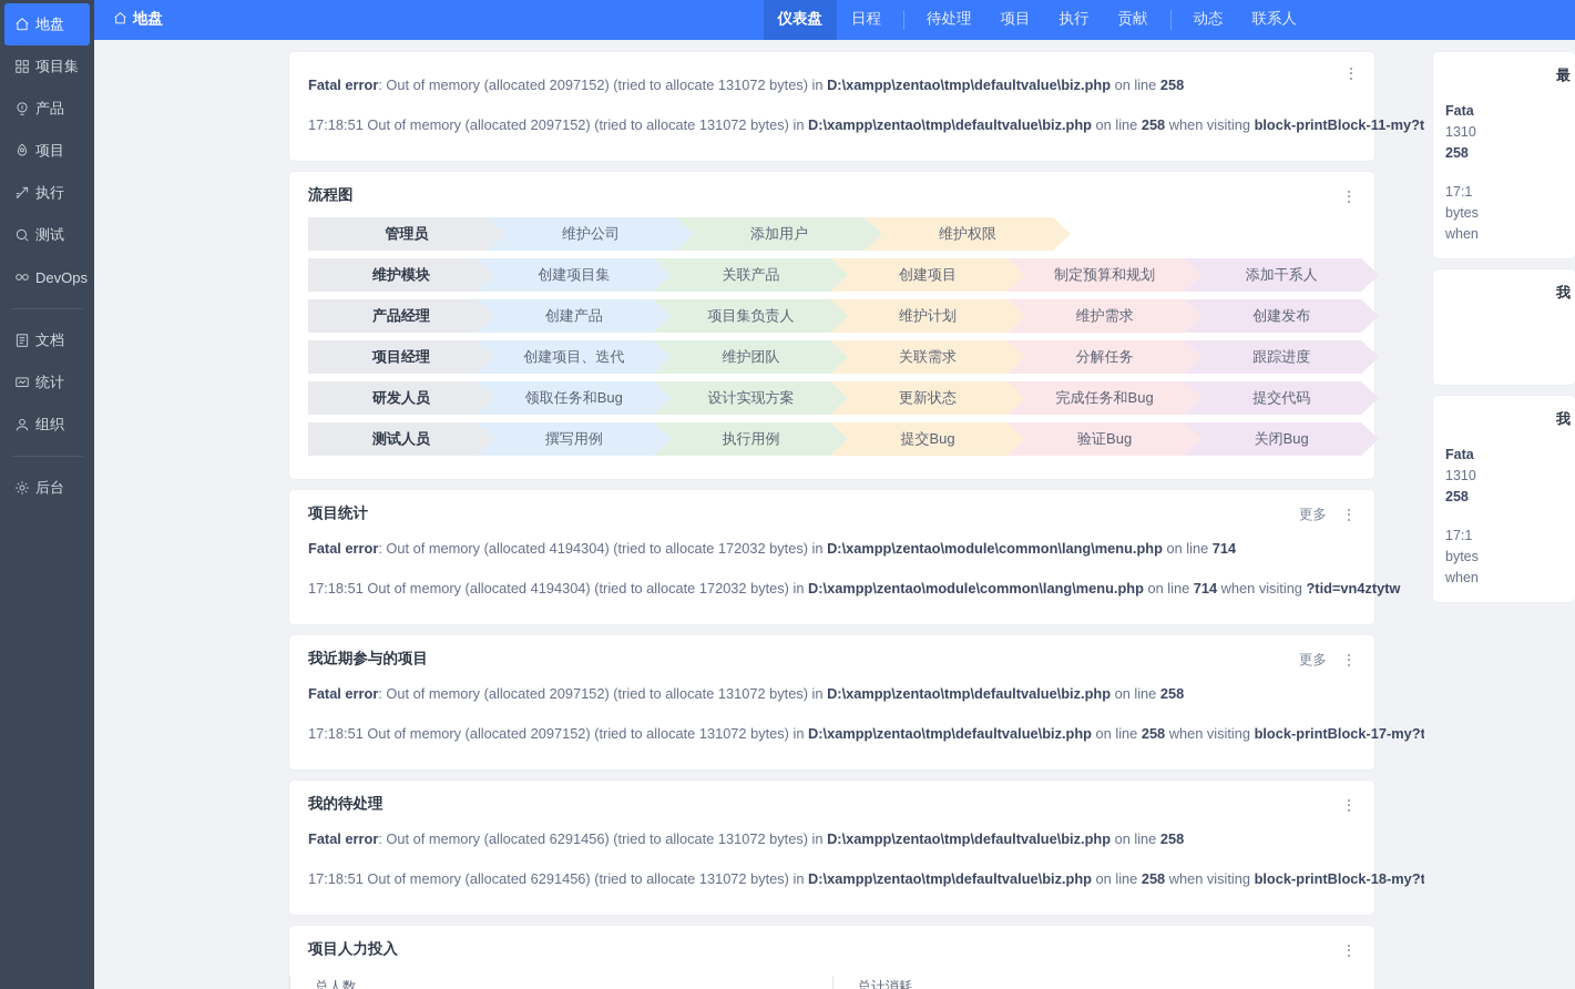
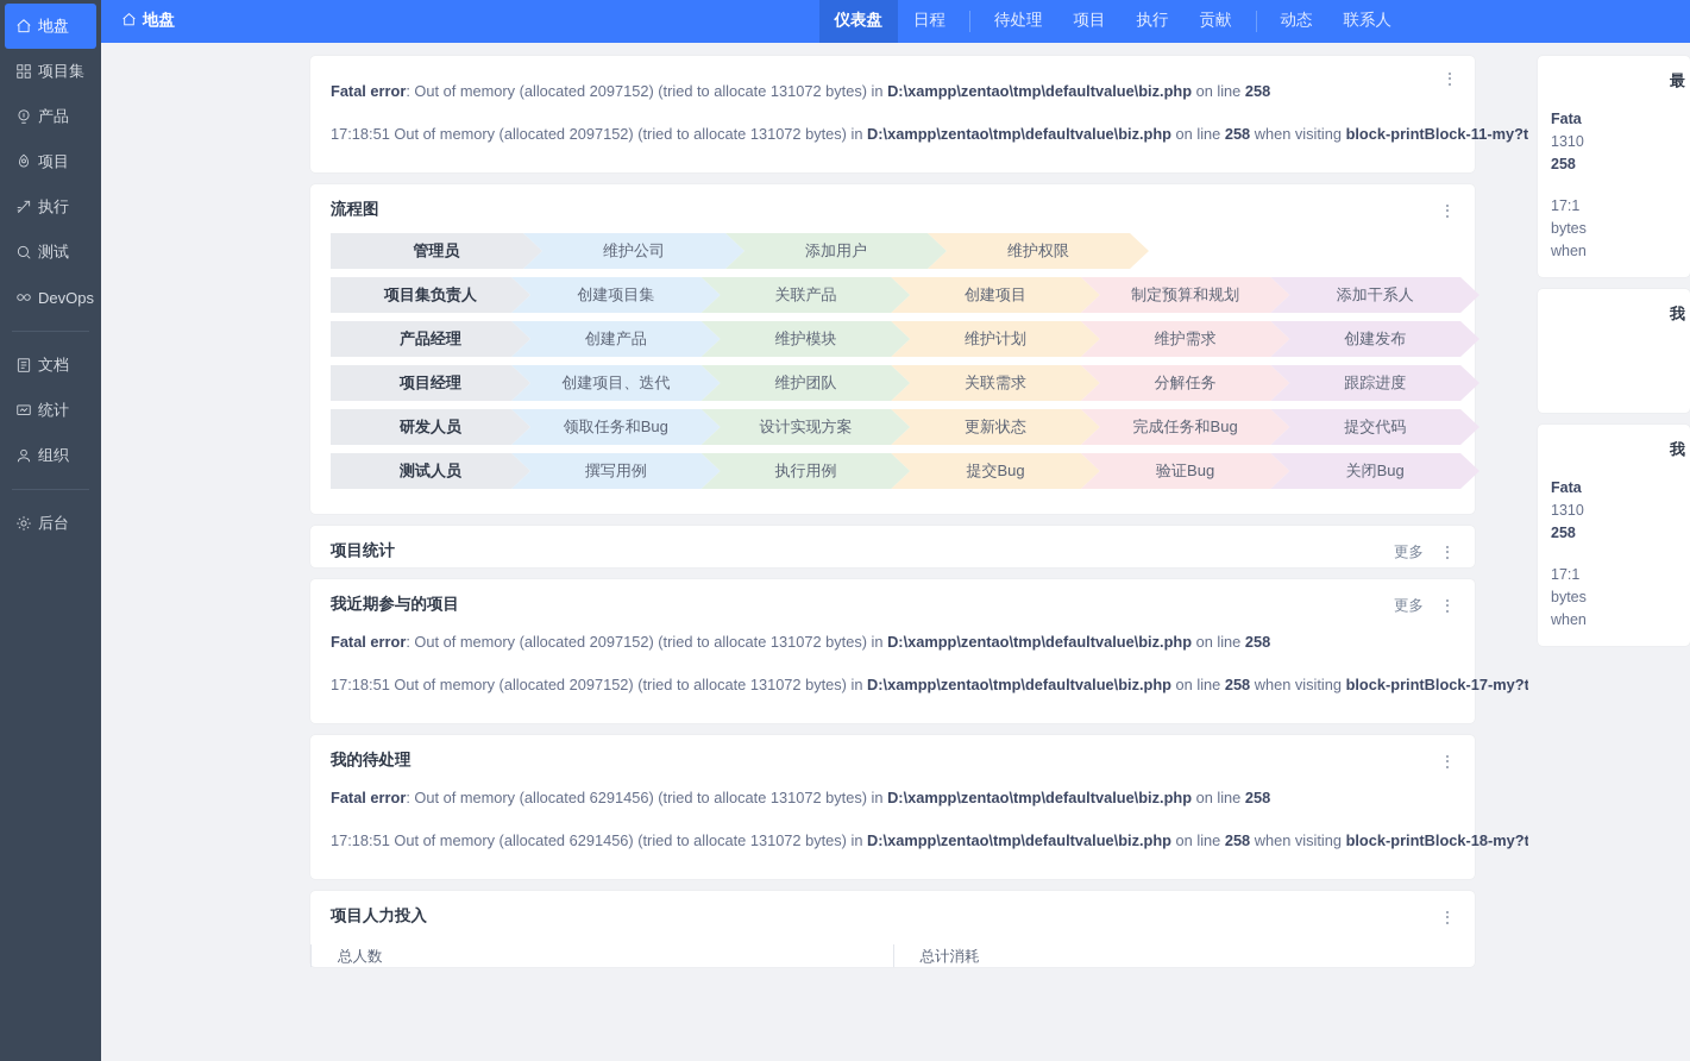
  地盘
  项目集
  产品
  项目
  执行
  测试
  DevOps
  文档
  统计
  组织
  后台
  地盘
  仪表盘
  日程
  待处理
  项目
  执行
  贡献
  动态
  联系人
  Fatal error: Out of memory (allocated 2097152) (tried to allocate 131072 bytes) in D:\xampp\zentao\tmp\defaultvalue\biz.php on line 258
  17:18:51 Out of memory (allocated 2097152) (tried to allocate 131072 bytes) in D:\xampp\zentao\tmp\defaultvalue\biz.php on line 258 when visiting block-printBlock-11-my?t
  流程图
  管理员
  维护公司
  添加用户
  维护权限
- 维护模块
+ 项目集负责人
  创建项目集
  关联产品
  创建项目
  制定预算和规划
  添加干系人
  产品经理
  创建产品
- 项目集负责人
+ 维护模块
  维护计划
  维护需求
  创建发布
  项目经理
  创建项目、迭代
  维护团队
  关联需求
  分解任务
  跟踪进度
  研发人员
  领取任务和Bug
  设计实现方案
  更新状态
  完成任务和Bug
  提交代码
  测试人员
  撰写用例
  执行用例
  提交Bug
  验证Bug
  关闭Bug
  项目统计
  更多
- Fatal error: Out of memory (allocated 4194304) (tried to allocate 172032 bytes) in D:\xampp\zentao\module\common\lang\menu.php on line 714
- 17:18:51 Out of memory (allocated 4194304) (tried to allocate 172032 bytes) in D:\xampp\zentao\module\common\lang\menu.php on line 714 when visiting ?tid=vn4ztytw
  我近期参与的项目
  更多
  Fatal error: Out of memory (allocated 2097152) (tried to allocate 131072 bytes) in D:\xampp\zentao\tmp\defaultvalue\biz.php on line 258
  17:18:51 Out of memory (allocated 2097152) (tried to allocate 131072 bytes) in D:\xampp\zentao\tmp\defaultvalue\biz.php on line 258 when visiting block-printBlock-17-my?t
  我的待处理
  Fatal error: Out of memory (allocated 6291456) (tried to allocate 131072 bytes) in D:\xampp\zentao\tmp\defaultvalue\biz.php on line 258
  17:18:51 Out of memory (allocated 6291456) (tried to allocate 131072 bytes) in D:\xampp\zentao\tmp\defaultvalue\biz.php on line 258 when visiting block-printBlock-18-my?t
  项目人力投入
  总人数
  总计消耗
  最
  Fata
  1310
  258
  17:1
  bytes
  when
  我
  我
  Fata
  1310
  258
  17:1
  bytes
  when
